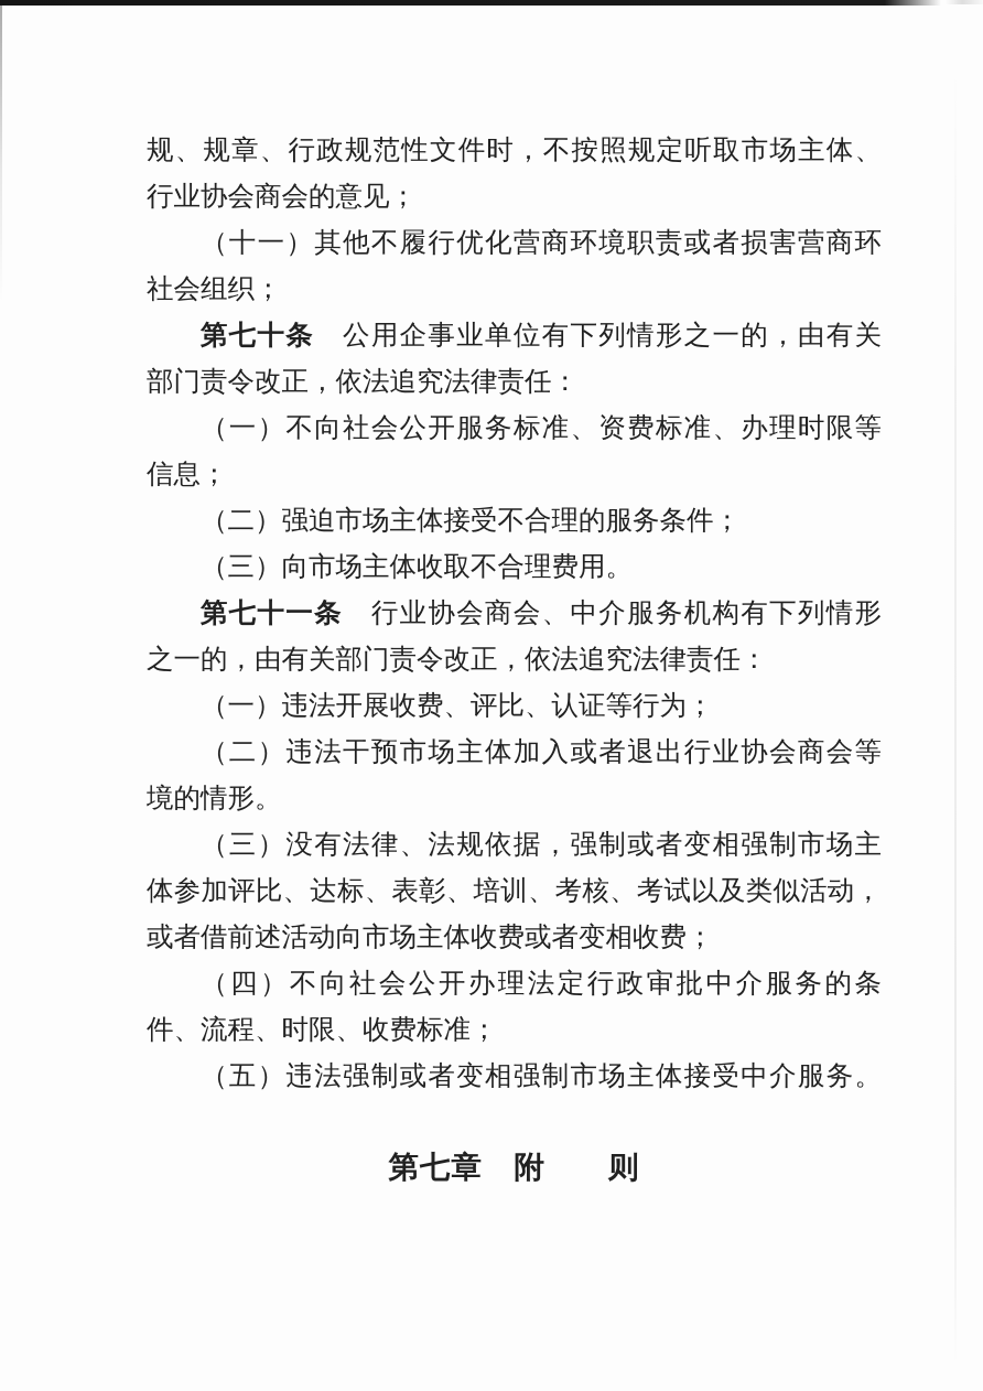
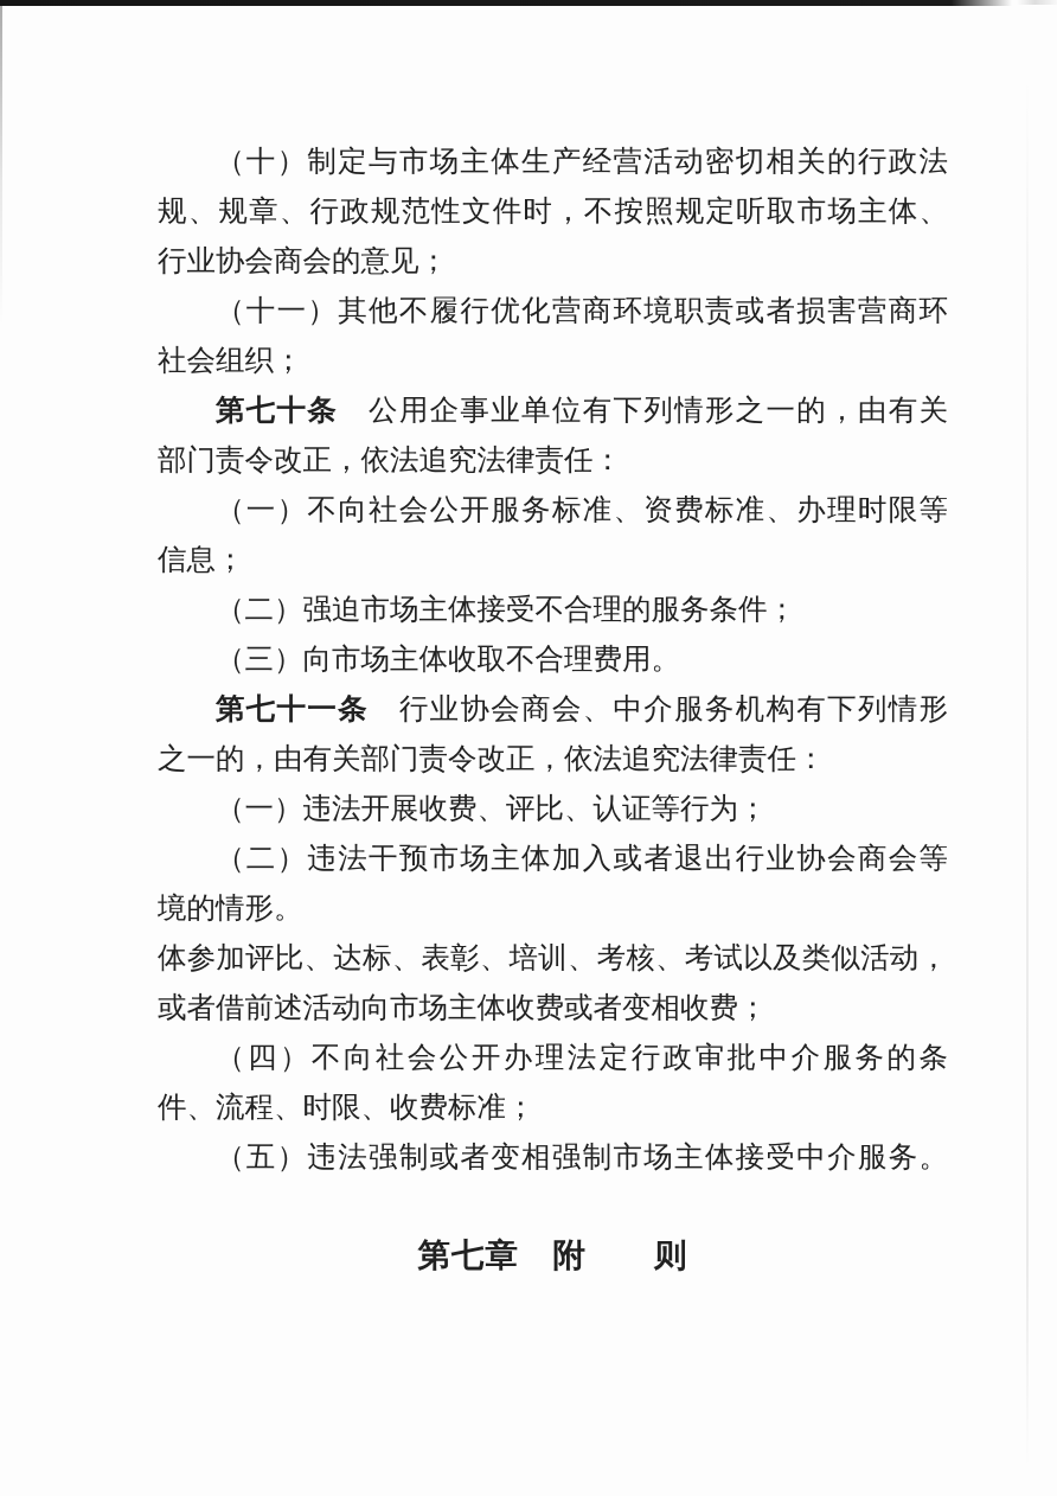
+ （十）制定与市场主体生产经营活动密切相关的行政法
  规、规章、行政规范性文件时，不按照规定听取市场主体、
  行业协会商会的意见；
  （十一）其他不履行优化营商环境职责或者损害营商环
  社会组织；
  第七十条 公用企事业单位有下列情形之一的，由有关
  部门责令改正，依法追究法律责任：
  （一）不向社会公开服务标准、资费标准、办理时限等
  信息；
  （二）强迫市场主体接受不合理的服务条件；
  （三）向市场主体收取不合理费用。
  第七十一条 行业协会商会、中介服务机构有下列情形
  之一的，由有关部门责令改正，依法追究法律责任：
  （一）违法开展收费、评比、认证等行为；
  （二）违法干预市场主体加入或者退出行业协会商会等
  境的情形。
- （三）没有法律、法规依据，强制或者变相强制市场主
  体参加评比、达标、表彰、培训、考核、考试以及类似活动，
  或者借前述活动向市场主体收费或者变相收费；
  （四）不向社会公开办理法定行政审批中介服务的条
  件、流程、时限、收费标准；
  （五）违法强制或者变相强制市场主体接受中介服务。
  第七章 附 则
